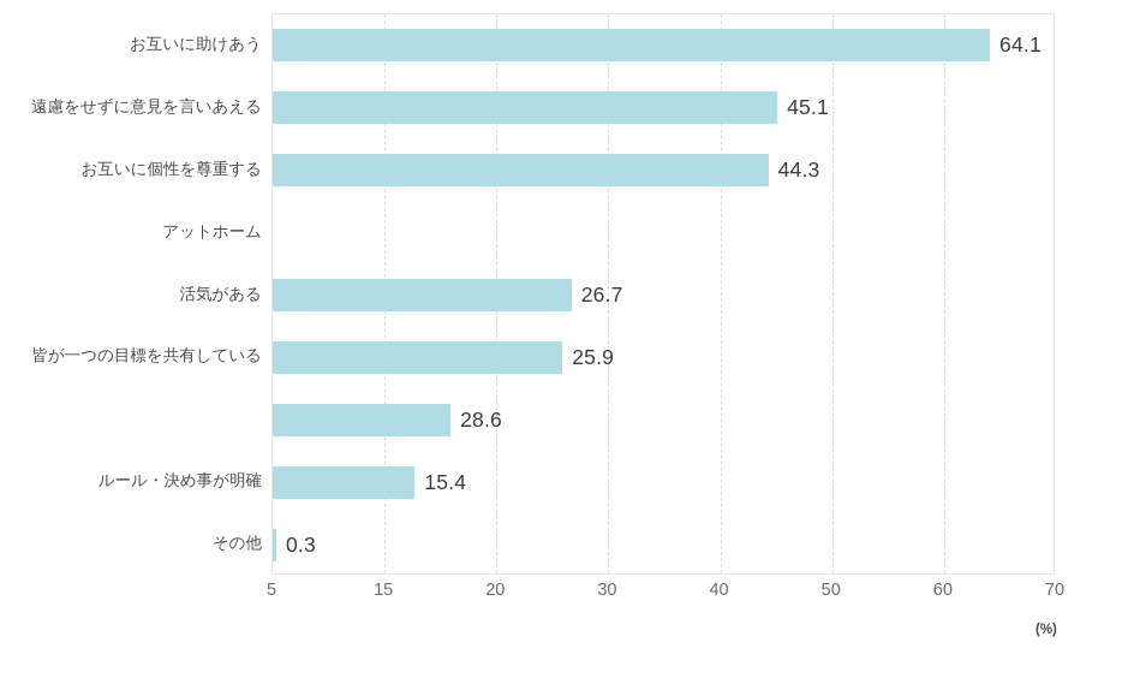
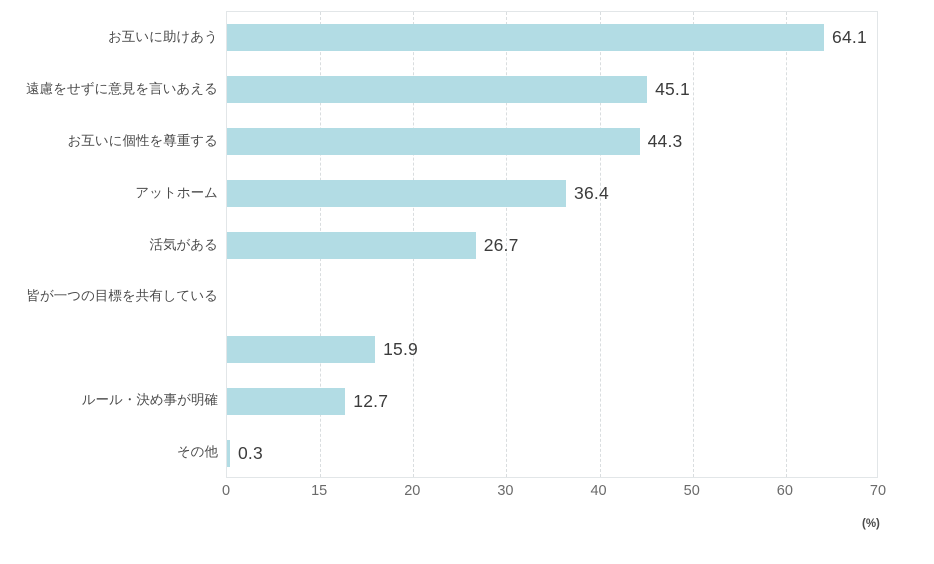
  64.1
  45.1
  44.3
+ 36.4
  26.7
- 25.9
- 28.6
+ 15.9
- 15.4
+ 12.7
  0.3
  お互いに助けあう
  遠慮をせずに意見を言いあえる
  お互いに個性を尊重する
  アットホーム
  活気がある
  皆が一つの目標を共有している
  ルール・決め事が明確
  その他
- 5
+ 0
  15
  20
  30
  40
  50
  60
  70
  (%)
